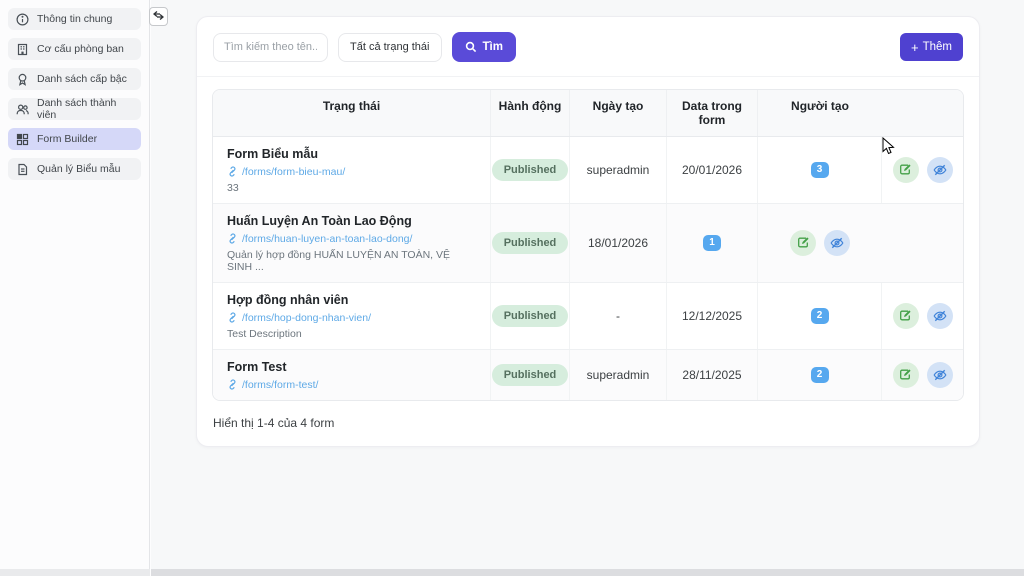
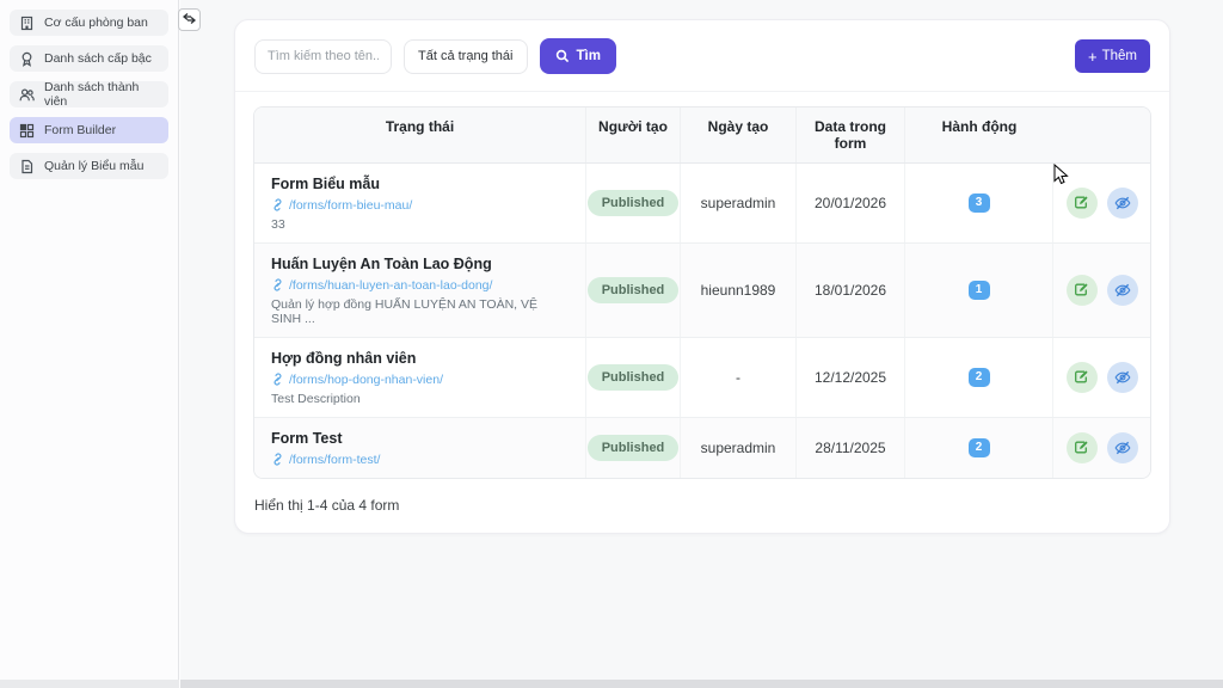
- Thông tin chung
  Cơ cấu phòng ban
  Danh sách cấp bậc
  Danh sách thành viên
  Form Builder
  Quản lý Biểu mẫu
  Tìm kiếm theo tên..
  Tất cả trạng thái
  Tìm
  +
  Thêm
  Trạng thái
- Hành động
+ Người tạo
  Ngày tạo
  Data trong form
- Người tạo
+ Hành động
  Form Biểu mẫu
  /forms/form-bieu-mau/
  33
  Published
  superadmin
  20/01/2026
  3
  Huấn Luyện An Toàn Lao Động
  /forms/huan-luyen-an-toan-lao-dong/
  Quản lý hợp đồng HUẤN LUYỆN AN TOÀN, VỆ SINH ...
  Published
+ hieunn1989
  18/01/2026
  1
  Hợp đồng nhân viên
  /forms/hop-dong-nhan-vien/
  Test Description
  Published
  -
  12/12/2025
  2
  Form Test
  /forms/form-test/
  Published
  superadmin
  28/11/2025
  2
  Hiển thị 1-4 của 4 form
